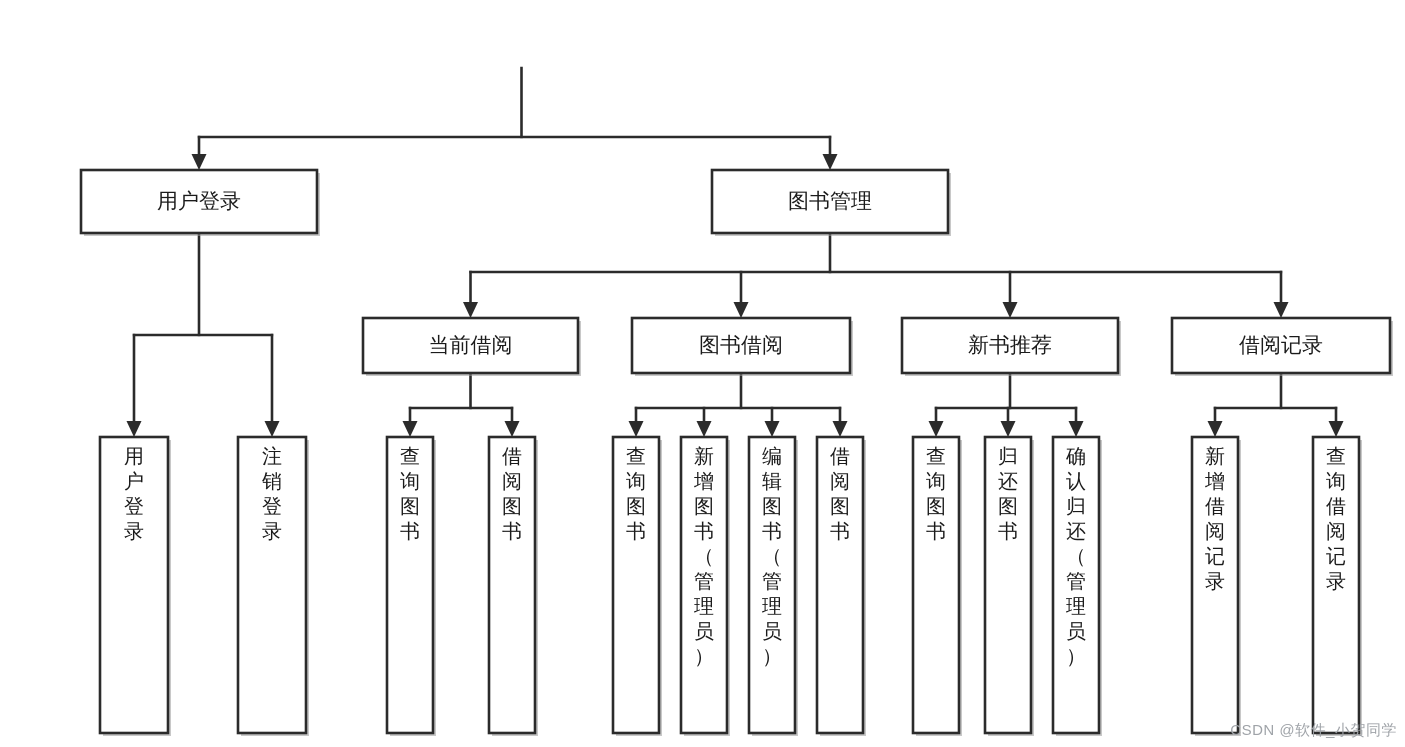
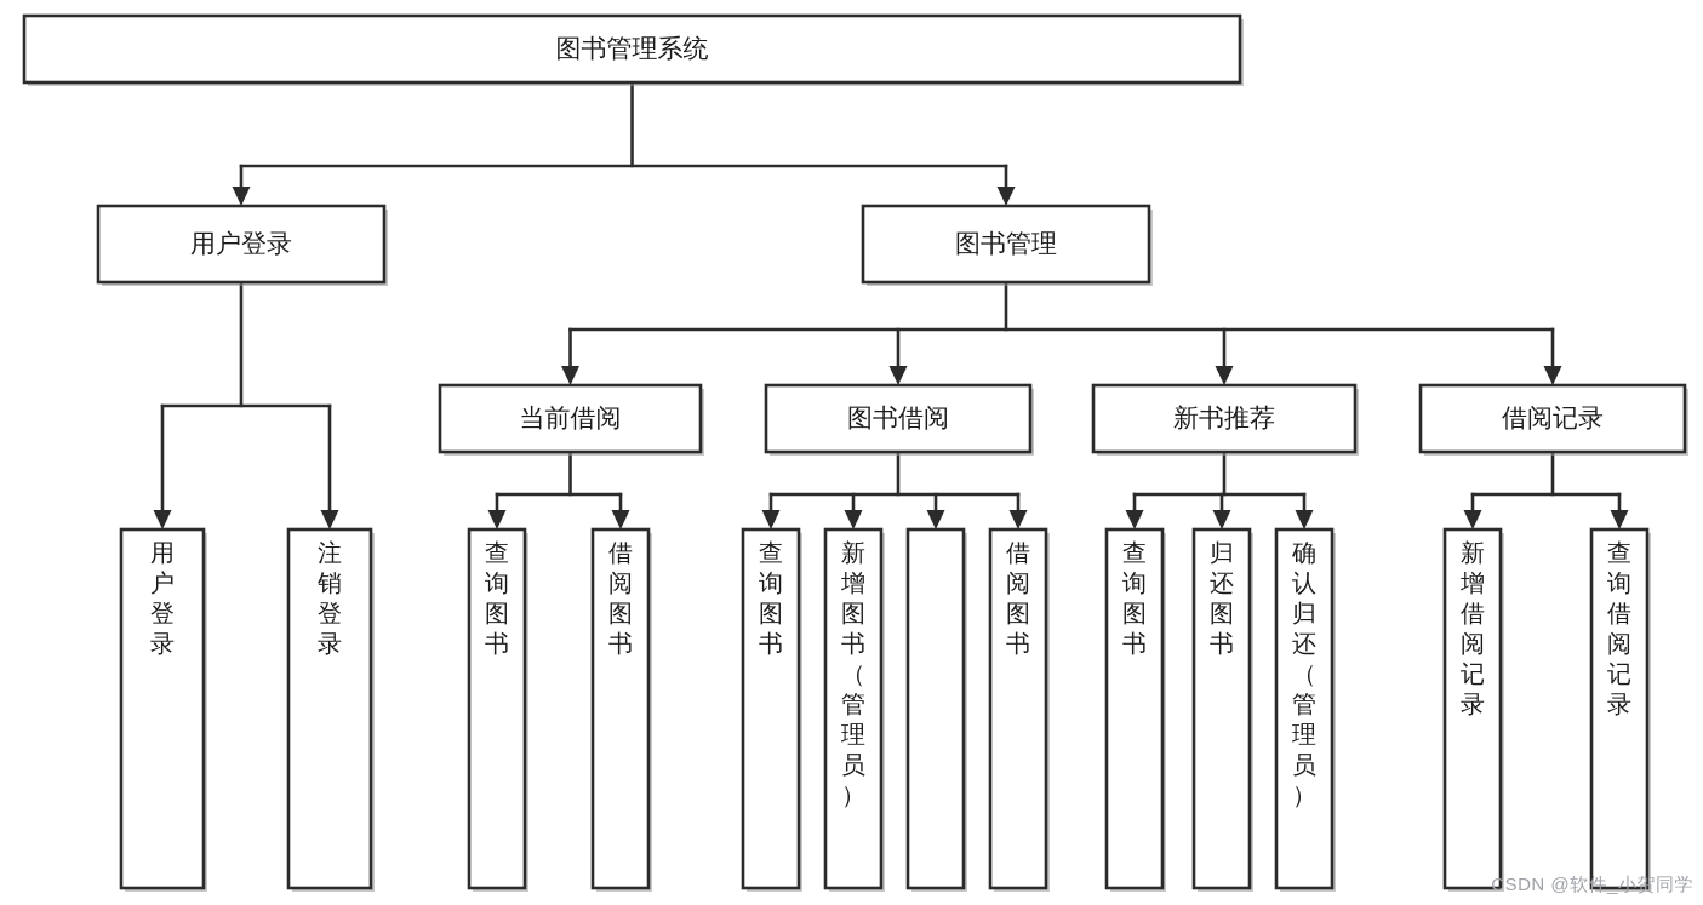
+ 图书管理系统
  用户登录
  用户登录
  注销登录
  图书管理
  当前借阅
  查询图书
  借阅图书
  图书借阅
  查询图书
  新增图书（管理员）
- 编辑图书（管理员）
  借阅图书
  新书推荐
  查询图书
  归还图书
  确认归还（管理员）
  借阅记录
  新增借阅记录
  查询借阅记录
  CSDN @软件_小贺同学
